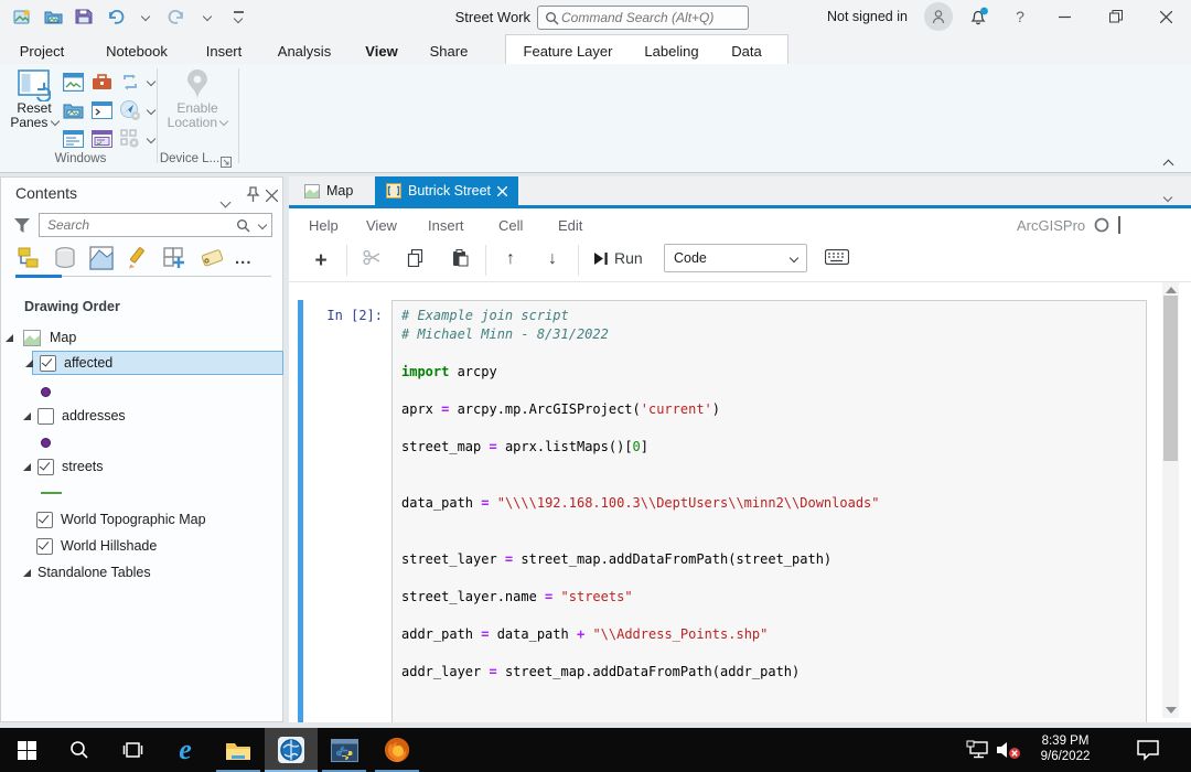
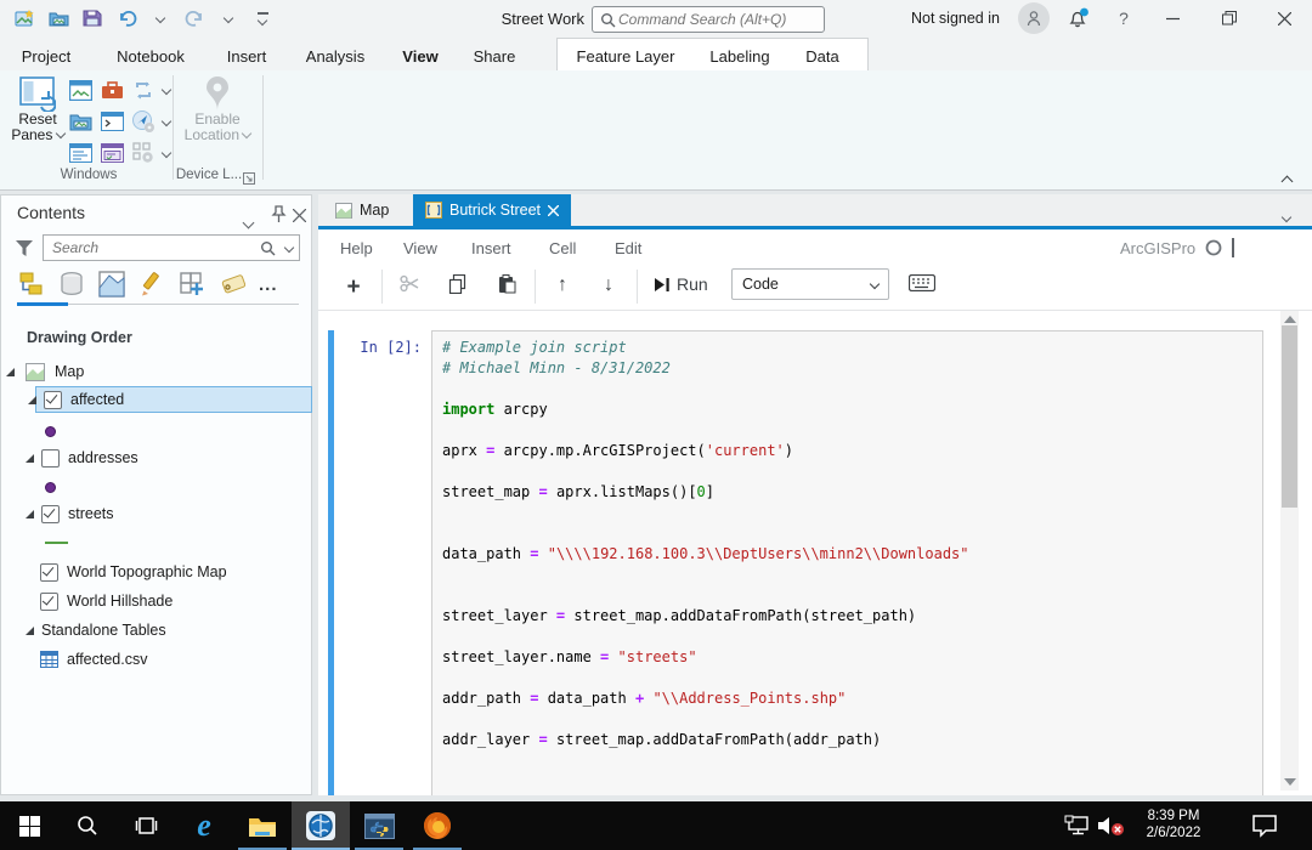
  Street Work
  Command Search (Alt+Q)
  Not signed in
  ?
  Project
  Notebook
  Insert
  Analysis
  View
  Share
  Feature Layer
  Labeling
  Data
  Reset
  Panes
  Windows
  Enable
  Location
  Device L...
  Contents
  Search
  ...
  Drawing Order
  Map
  affected
  addresses
  streets
  World Topographic Map
  World Hillshade
  Standalone Tables
+ affected.csv
  Map
  Butrick Street
  Help
  View
  Insert
  Cell
  Edit
  ArcGISPro
  +
  ↑
  ↓
  Run
  Code
  In [2]:
  # Example join script
  # Michael Minn - 8/31/2022
  import arcpy
  aprx = arcpy.mp.ArcGISProject('current')
  street_map = aprx.listMaps()[0]
  data_path = "\\\\192.168.100.3\\DeptUsers\\minn2\\Downloads"
  street_layer = street_map.addDataFromPath(street_path)
  street_layer.name = "streets"
  addr_path = data_path + "\\Address_Points.shp"
  addr_layer = street_map.addDataFromPath(addr_path)
  e
  8:39 PM
- 9/6/2022
+ 2/6/2022
